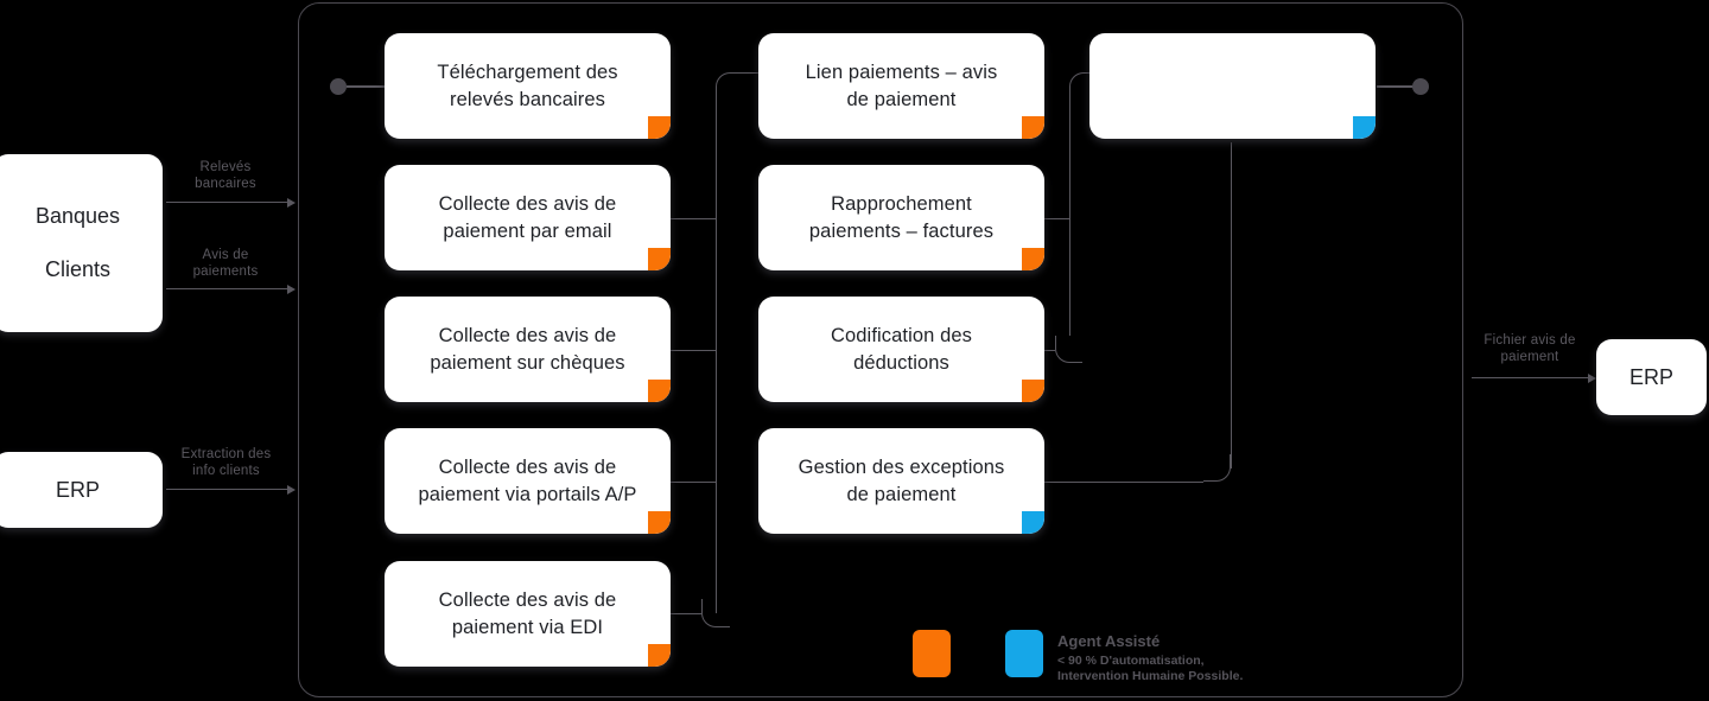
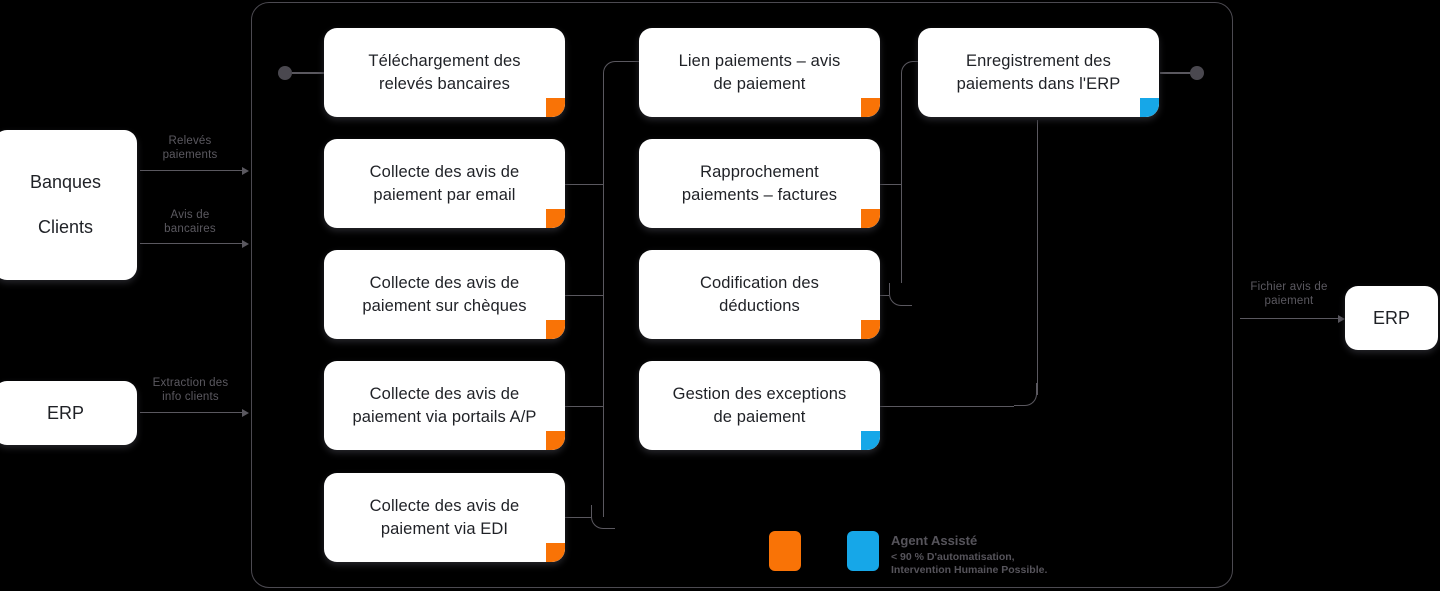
  Banques
  Clients
  ERP
  Relevés
- bancaires
+ paiements
  Avis de
- paiements
+ bancaires
  Extraction des
  info clients
  Fichier avis de
  paiement
  ERP
  Téléchargement des
  relevés bancaires
  Collecte des avis de
  paiement par email
  Collecte des avis de
  paiement sur chèques
  Collecte des avis de
  paiement via portails A/P
  Collecte des avis de
  paiement via EDI
  Lien paiements – avis
  de paiement
  Rapprochement
  paiements – factures
  Codification des
  déductions
  Gestion des exceptions
  de paiement
+ Enregistrement des
+ paiements dans l'ERP
  Agent Assisté
  < 90 % D'automatisation,
  Intervention Humaine Possible.
